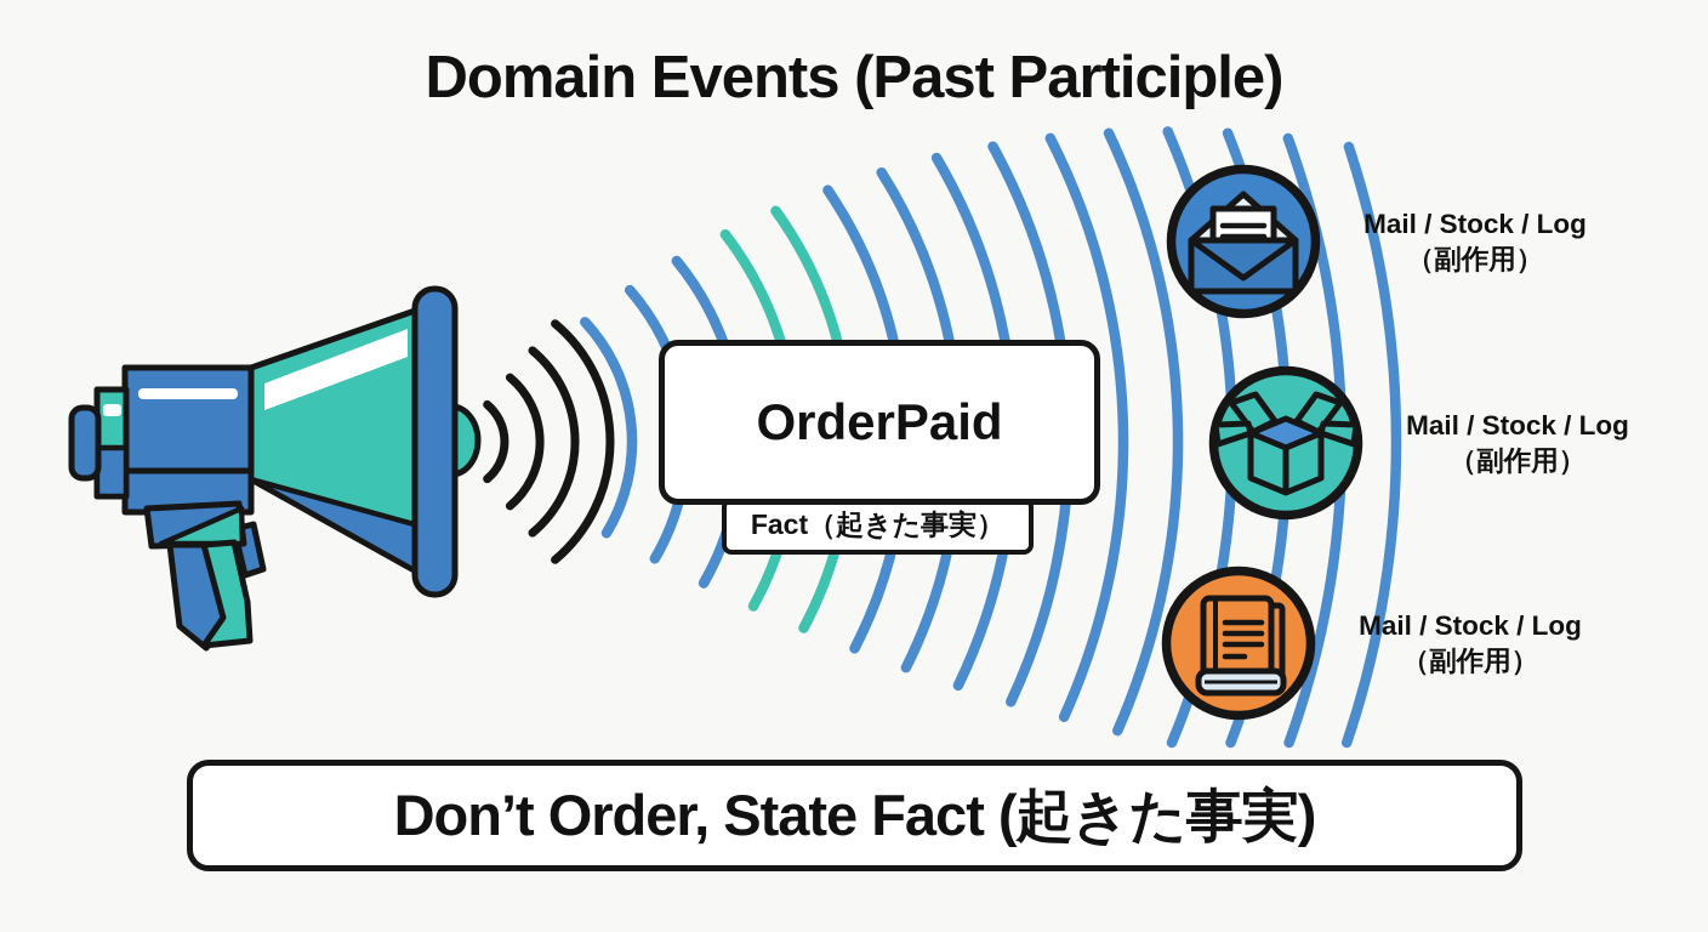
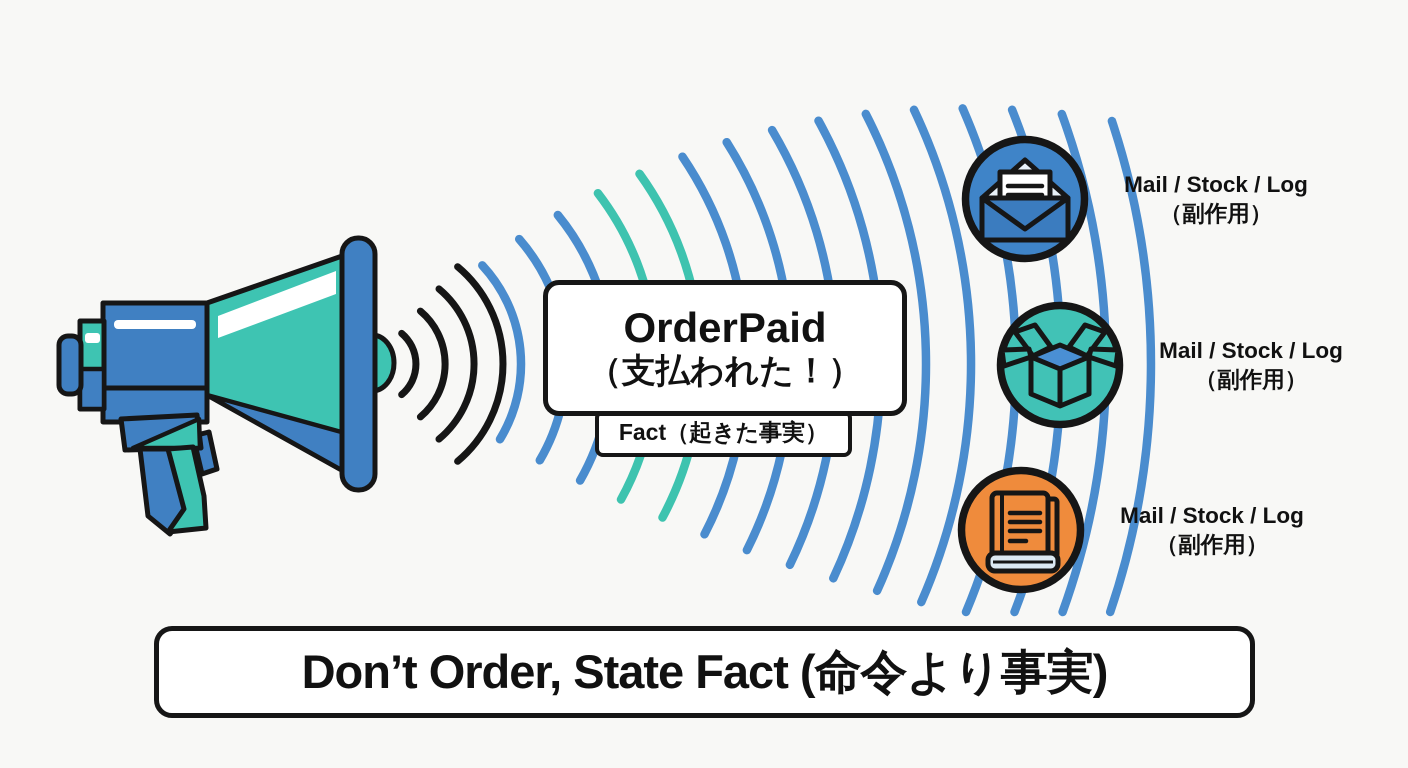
- Domain Events (Past Participle)
  Fact（起きた事実）
  OrderPaid
+ （支払われた！）
  Mail / Stock / Log
  （副作用）
  Mail / Stock / Log
  （副作用）
  Mail / Stock / Log
  （副作用）
- Don’t Order, State Fact (起きた事実)
+ Don’t Order, State Fact (命令より事実)
